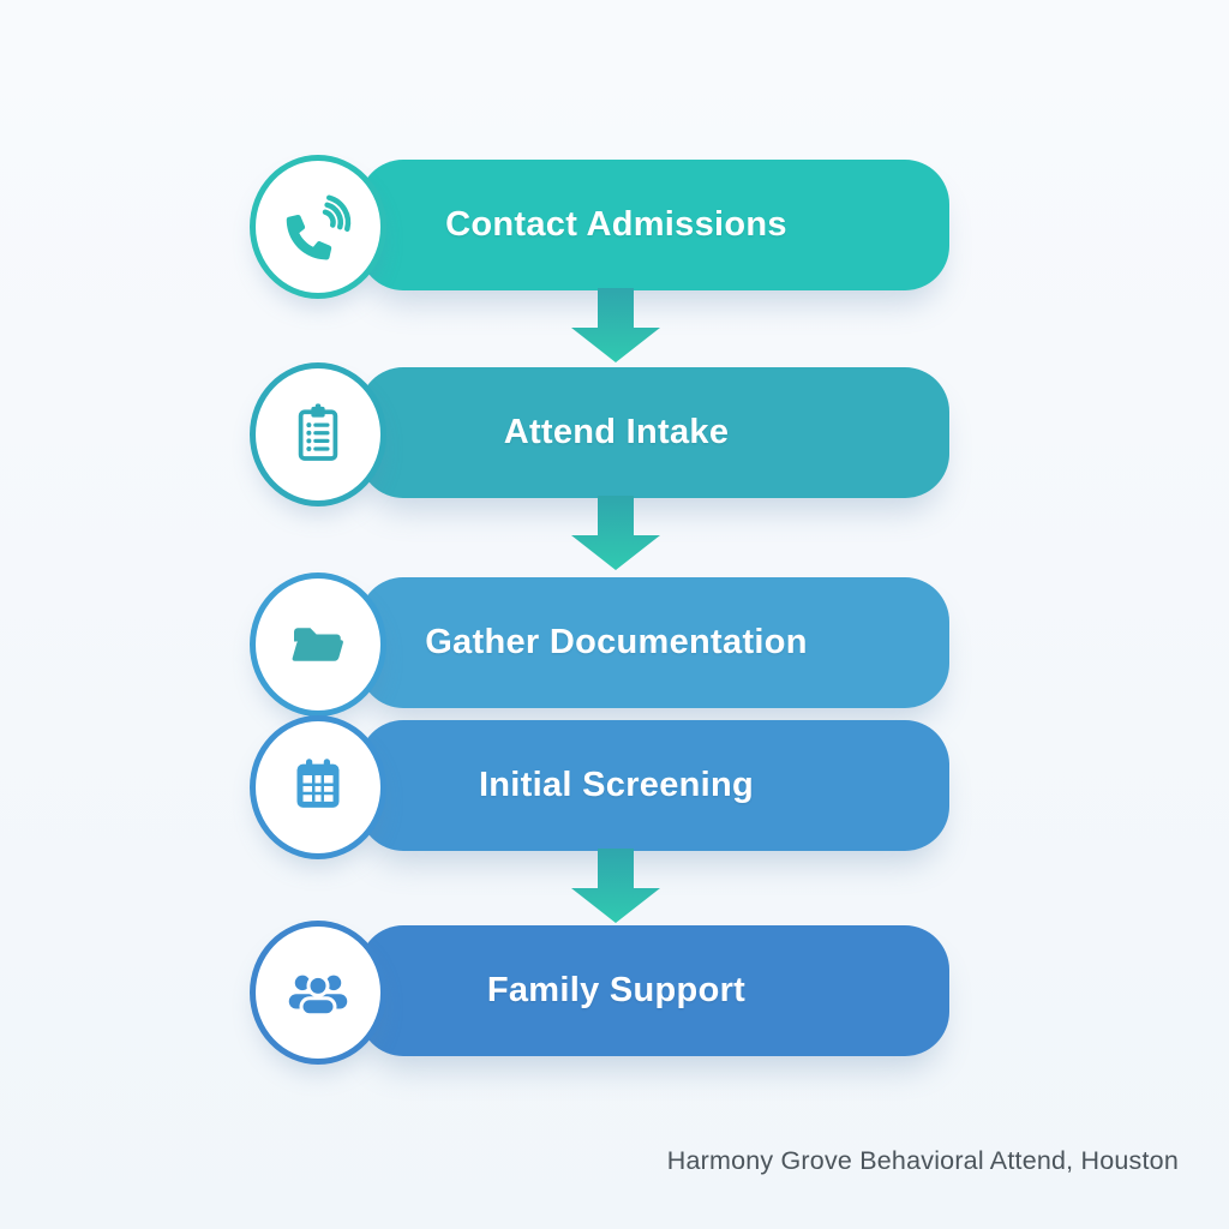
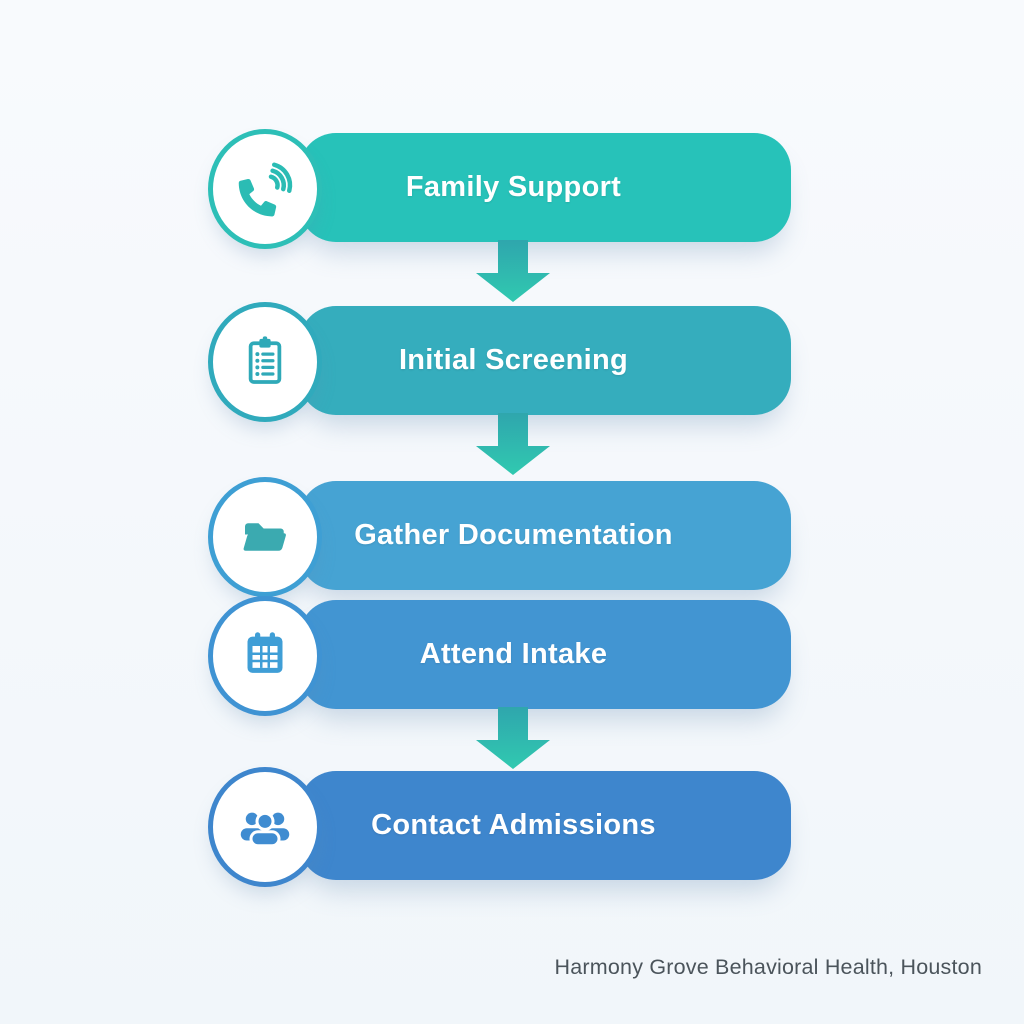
- Contact Admissions
+ Family Support
- Attend Intake
+ Initial Screening
  Gather Documentation
- Initial Screening
+ Attend Intake
- Family Support
+ Contact Admissions
- Harmony Grove Behavioral Attend, Houston
+ Harmony Grove Behavioral Health, Houston
